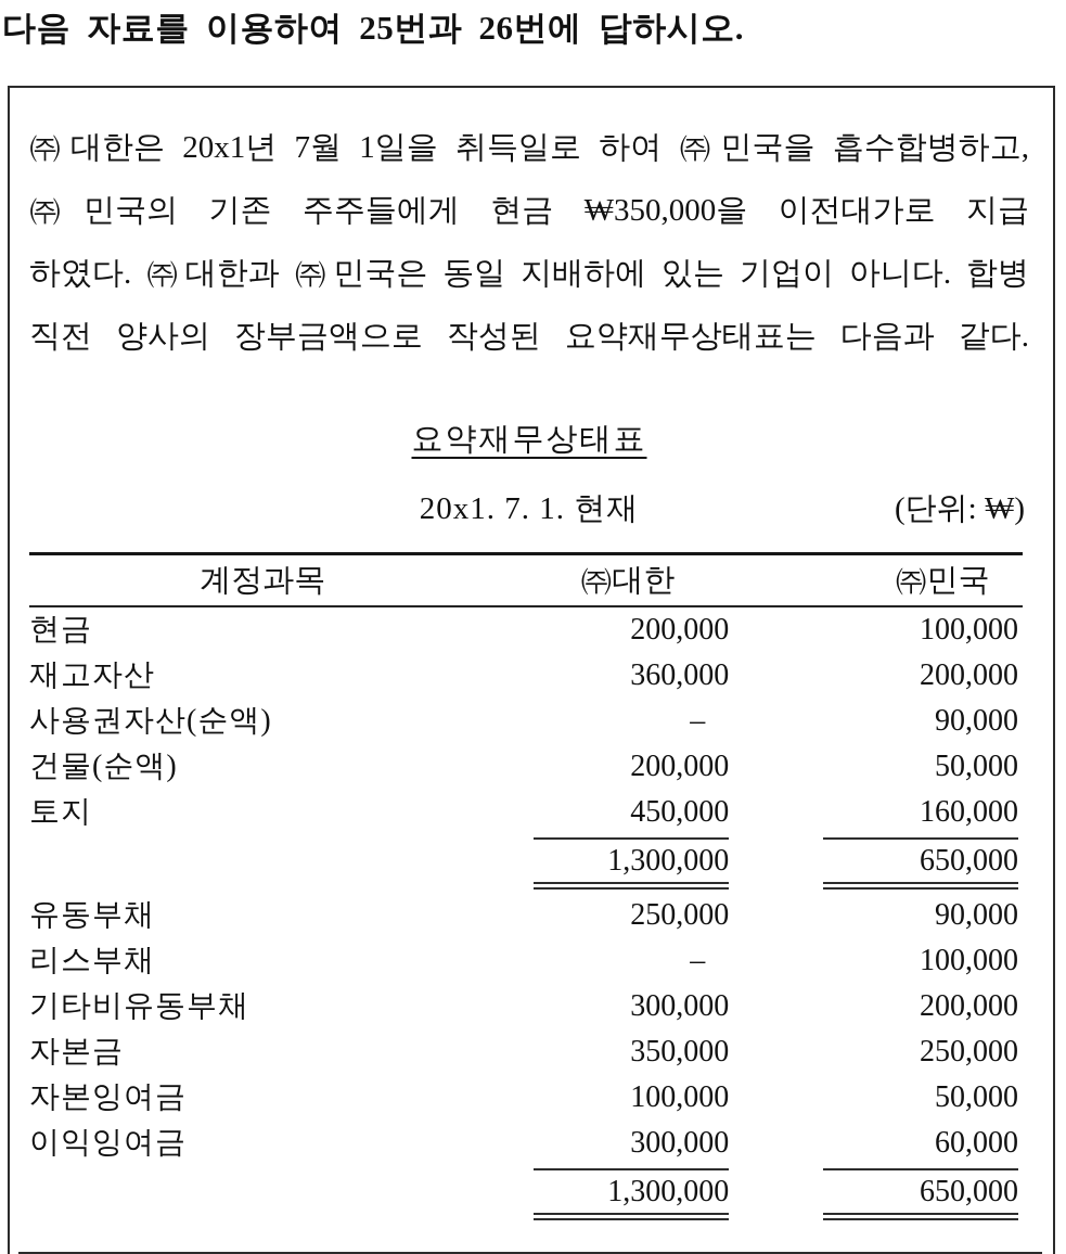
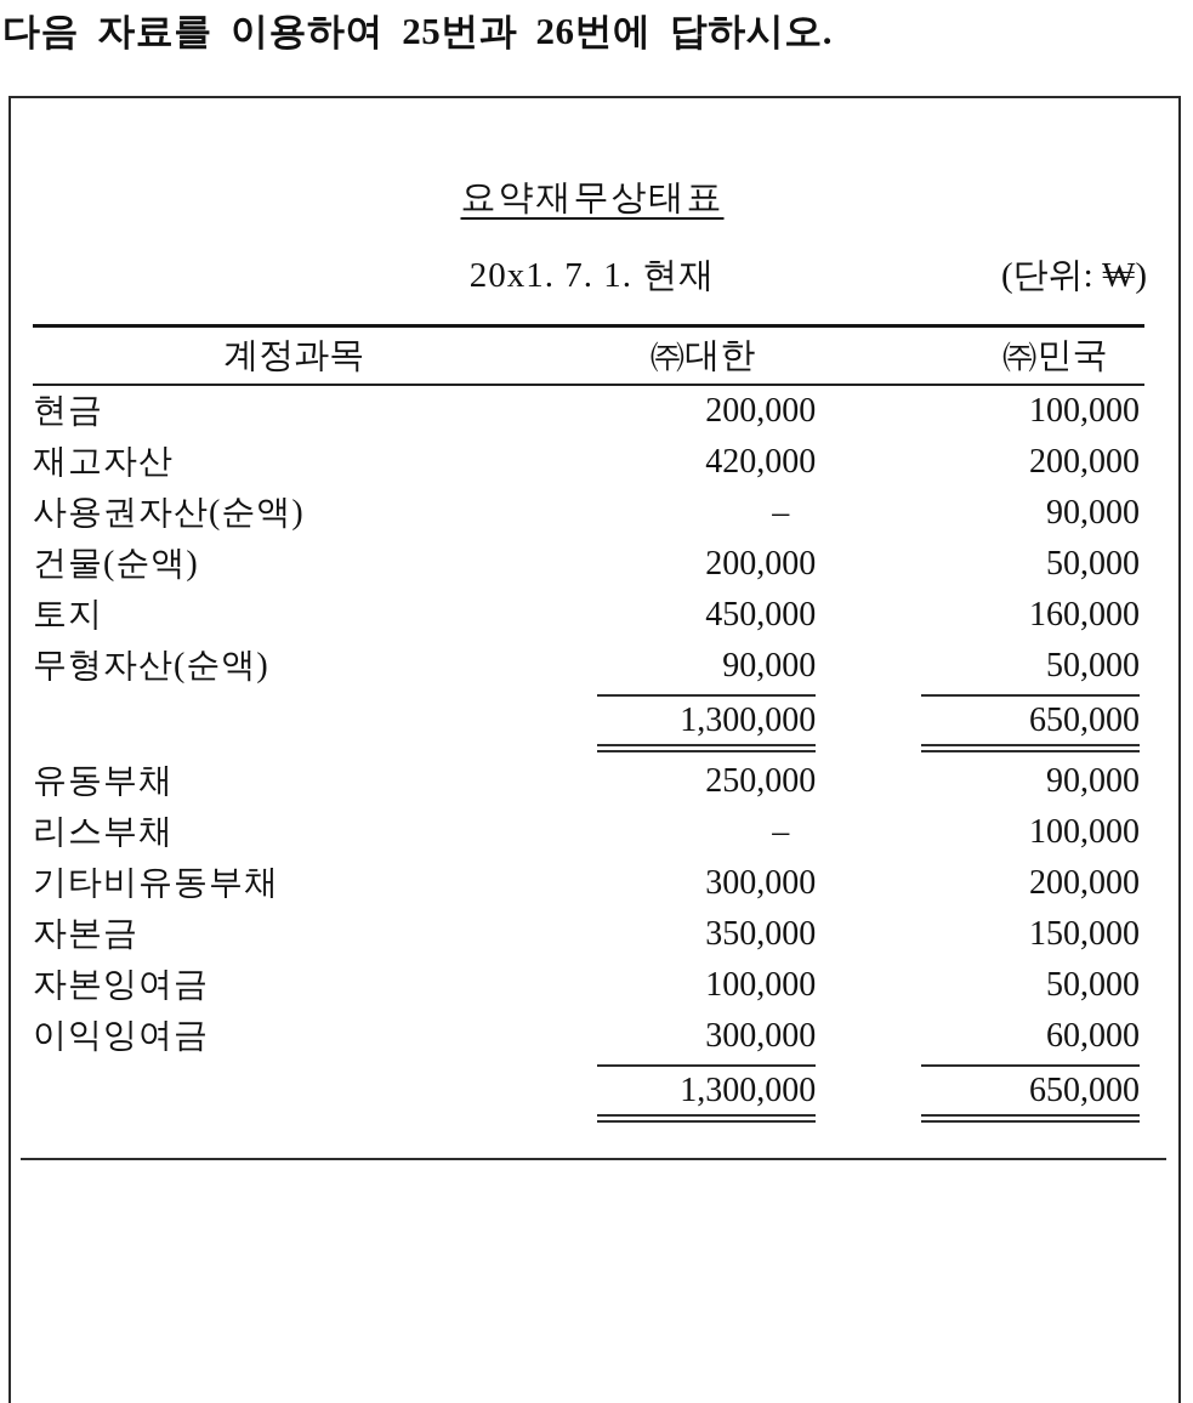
  다음 자료를 이용하여 25번과 26번에 답하시오.
- ㈜대한은 20x1년 7월 1일을 취득일로 하여 ㈜민국을 흡수합병하고,
- ㈜민국의 기존 주주들에게 현금 ₩350,000을 이전대가로 지급
- 하였다. ㈜대한과 ㈜민국은 동일 지배하에 있는 기업이 아니다. 합병
- 직전 양사의 장부금액으로 작성된 요약재무상태표는 다음과 같다.
  요약재무상태표
  20x1. 7. 1. 현재
  (단위: ₩)
  계정과목	㈜대한	㈜민국
  현금	200,000	100,000
- 재고자산	360,000	200,000
+ 재고자산	420,000	200,000
  사용권자산(순액)	–	90,000
  건물(순액)	200,000	50,000
  토지	450,000	160,000
+ 무형자산(순액)	90,000	50,000
  	1,300,000	650,000
  유동부채	250,000	90,000
  리스부채	–	100,000
  기타비유동부채	300,000	200,000
- 자본금	350,000	250,000
+ 자본금	350,000	150,000
  자본잉여금	100,000	50,000
  이익잉여금	300,000	60,000
  	1,300,000	650,000
